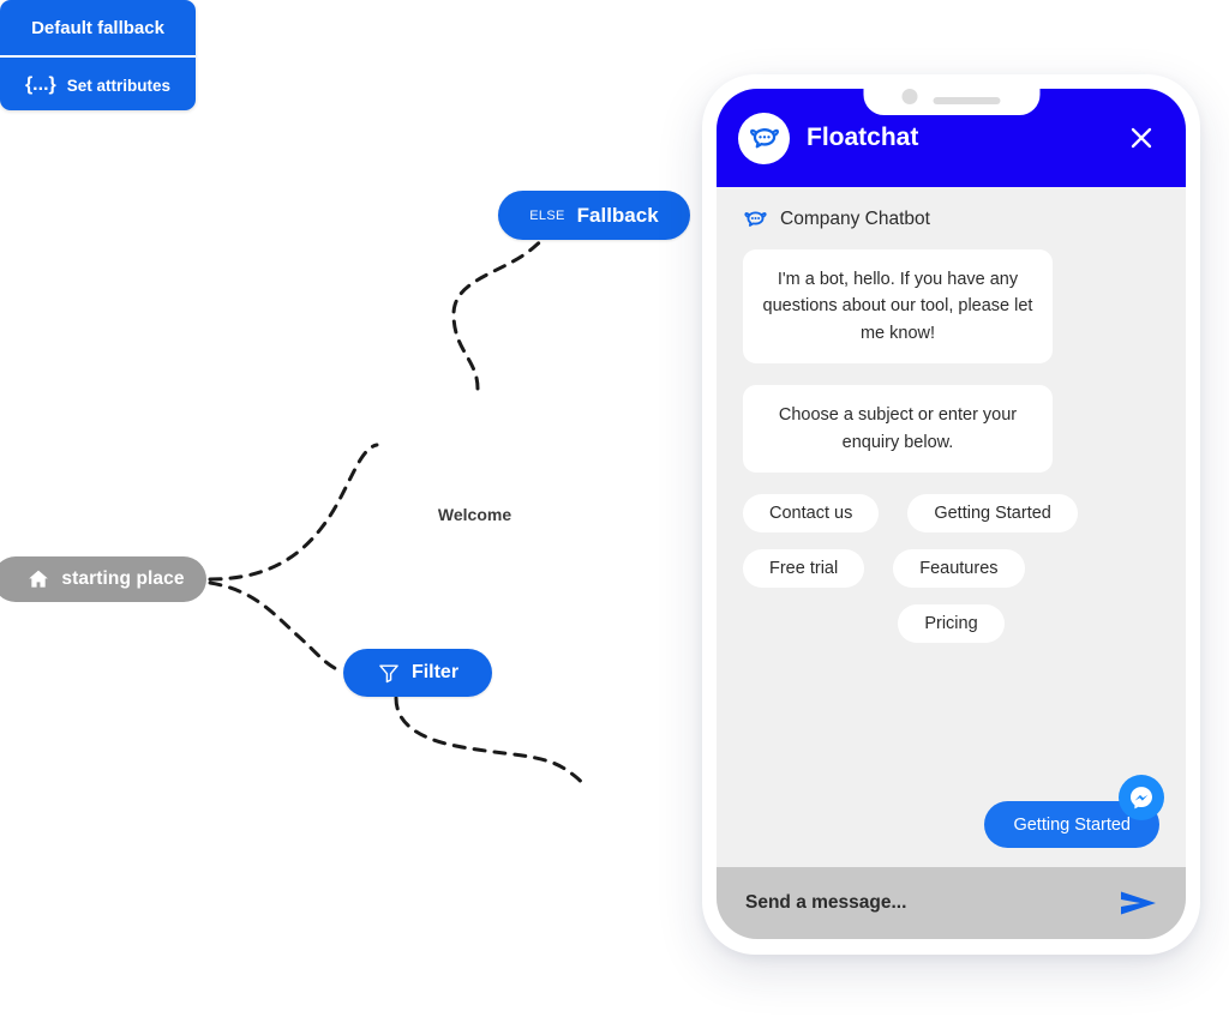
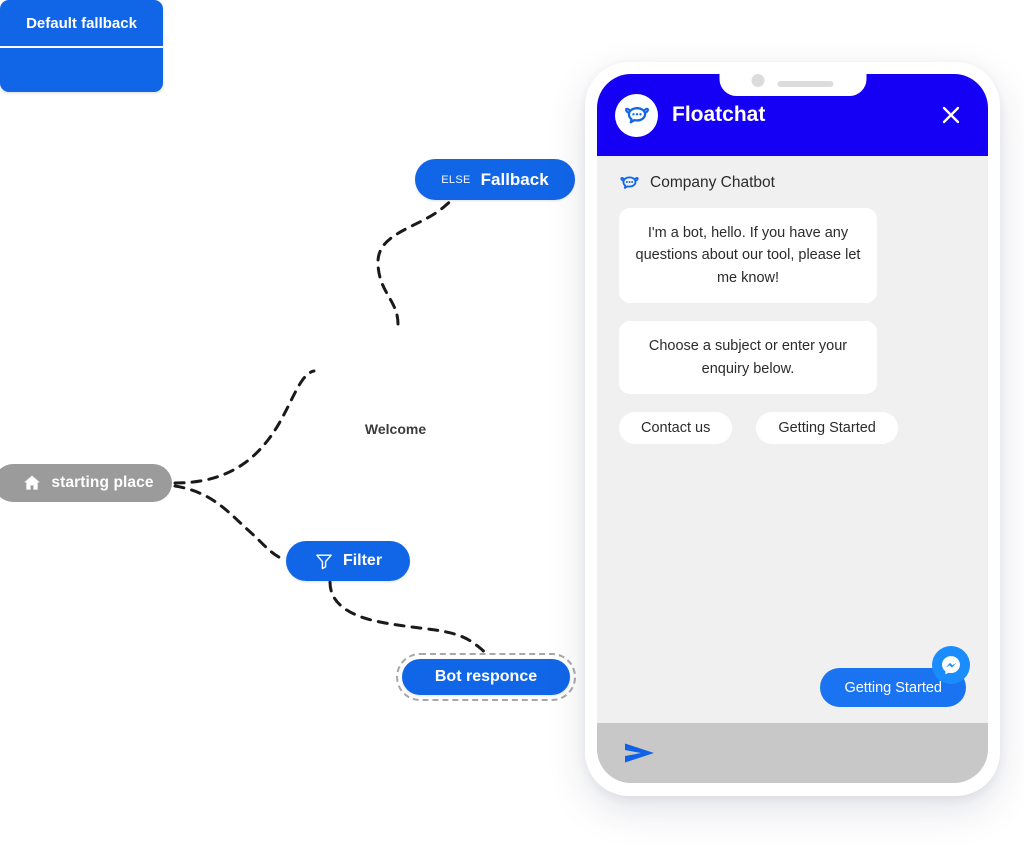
  starting place
  ELSE
  Fallback
  Default fallback
- {...}
- Set attributes
  Welcome
  Filter
+ Bot responce
  Floatchat
  Company Chatbot
  I'm a bot, hello. If you have any questions about our tool, please let me know!
  Choose a subject or enter your enquiry below.
  Contact us
  Getting Started
- Free trial
- Feautures
- Pricing
  Getting Started
- Send a message...
